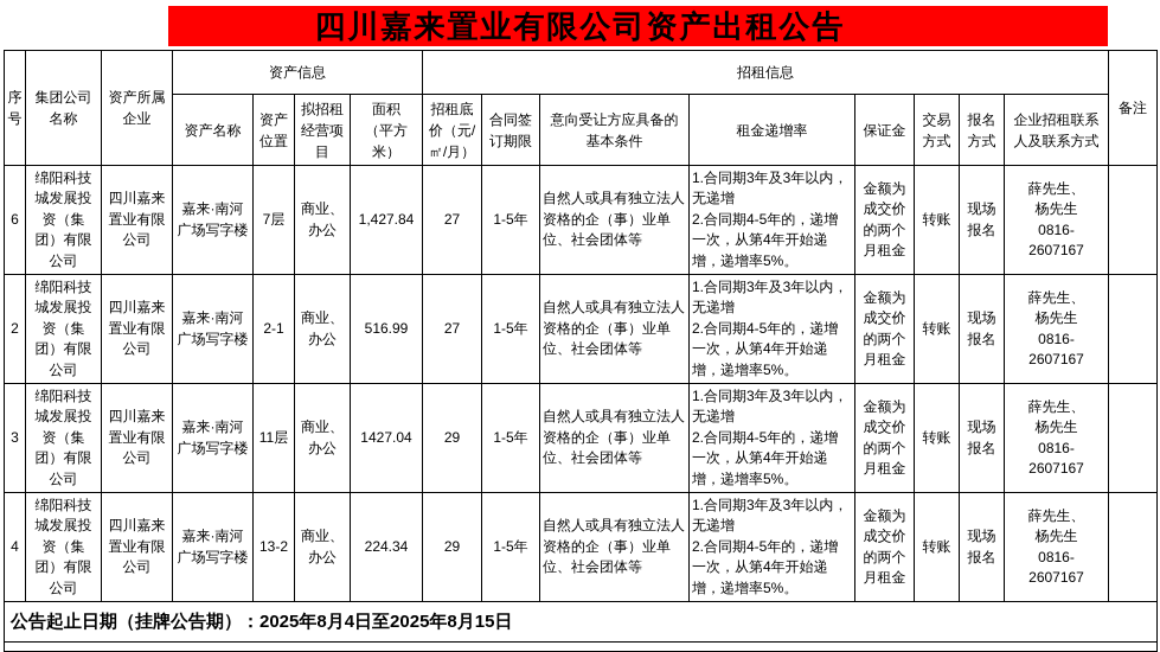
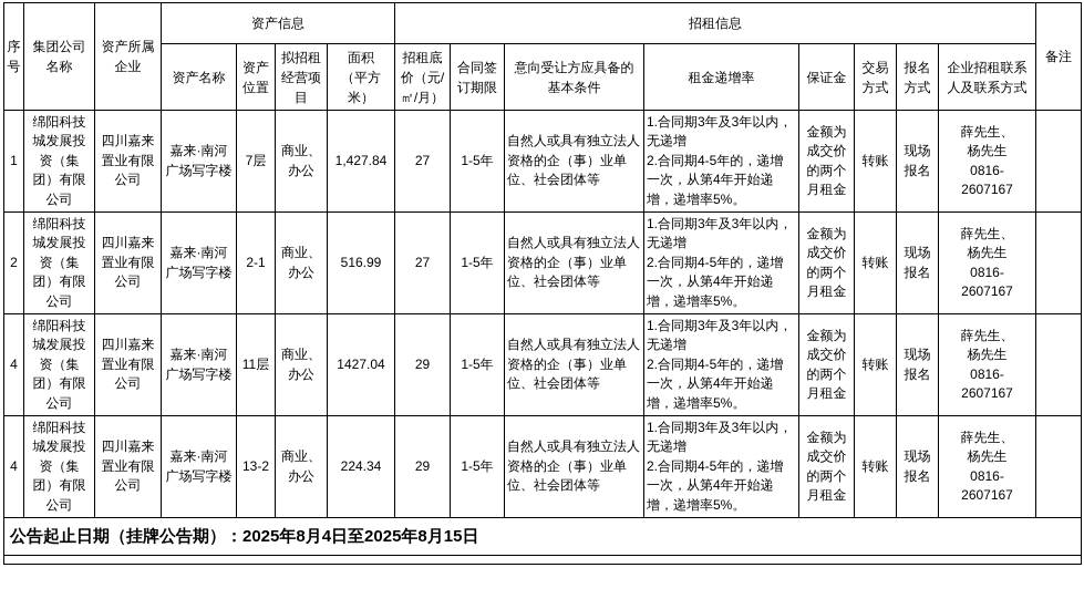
- 四川嘉来置业有限公司资产出租公告
  序 号	集团公司 名称	资产所属 企业	资产信息	招租信息	备注
  资产名称	资产 位置	拟招租 经营项 目	面积 （平方 米）	招租底 价（元/ ㎡/月）	合同签 订期限	意向受让方应具备的 基本条件	租金递增率	保证金	交易 方式	报名 方式	企业招租联系 人及联系方式
- 6	绵阳科技城发展投资（集团）有限公司	四川嘉来置业有限公司	嘉来·南河广场写字楼	7层	商业、办公	1,427.84	27	1-5年	自然人或具有独立法人资格的企（事）业单位、社会团体等	1.合同期3年及3年以内，无递增 2.合同期4-5年的，递增一次，从第4年开始递增，递增率5%。	金额为成交价的两个月租金	转账	现场报名	薛先生、 杨先生 0816- 2607167
+ 1	绵阳科技城发展投资（集团）有限公司	四川嘉来置业有限公司	嘉来·南河广场写字楼	7层	商业、办公	1,427.84	27	1-5年	自然人或具有独立法人资格的企（事）业单位、社会团体等	1.合同期3年及3年以内，无递增 2.合同期4-5年的，递增一次，从第4年开始递增，递增率5%。	金额为成交价的两个月租金	转账	现场报名	薛先生、 杨先生 0816- 2607167
  2	绵阳科技城发展投资（集团）有限公司	四川嘉来置业有限公司	嘉来·南河广场写字楼	2-1	商业、办公	516.99	27	1-5年	自然人或具有独立法人资格的企（事）业单位、社会团体等	1.合同期3年及3年以内，无递增 2.合同期4-5年的，递增一次，从第4年开始递增，递增率5%。	金额为成交价的两个月租金	转账	现场报名	薛先生、 杨先生 0816- 2607167
- 3	绵阳科技城发展投资（集团）有限公司	四川嘉来置业有限公司	嘉来·南河广场写字楼	11层	商业、办公	1427.04	29	1-5年	自然人或具有独立法人资格的企（事）业单位、社会团体等	1.合同期3年及3年以内，无递增 2.合同期4-5年的，递增一次，从第4年开始递增，递增率5%。	金额为成交价的两个月租金	转账	现场报名	薛先生、 杨先生 0816- 2607167
+ 4	绵阳科技城发展投资（集团）有限公司	四川嘉来置业有限公司	嘉来·南河广场写字楼	11层	商业、办公	1427.04	29	1-5年	自然人或具有独立法人资格的企（事）业单位、社会团体等	1.合同期3年及3年以内，无递增 2.合同期4-5年的，递增一次，从第4年开始递增，递增率5%。	金额为成交价的两个月租金	转账	现场报名	薛先生、 杨先生 0816- 2607167
  4	绵阳科技城发展投资（集团）有限公司	四川嘉来置业有限公司	嘉来·南河广场写字楼	13-2	商业、办公	224.34	29	1-5年	自然人或具有独立法人资格的企（事）业单位、社会团体等	1.合同期3年及3年以内，无递增 2.合同期4-5年的，递增一次，从第4年开始递增，递增率5%。	金额为成交价的两个月租金	转账	现场报名	薛先生、 杨先生 0816- 2607167
  公告起止日期（挂牌公告期）：2025年8月4日至2025年8月15日
